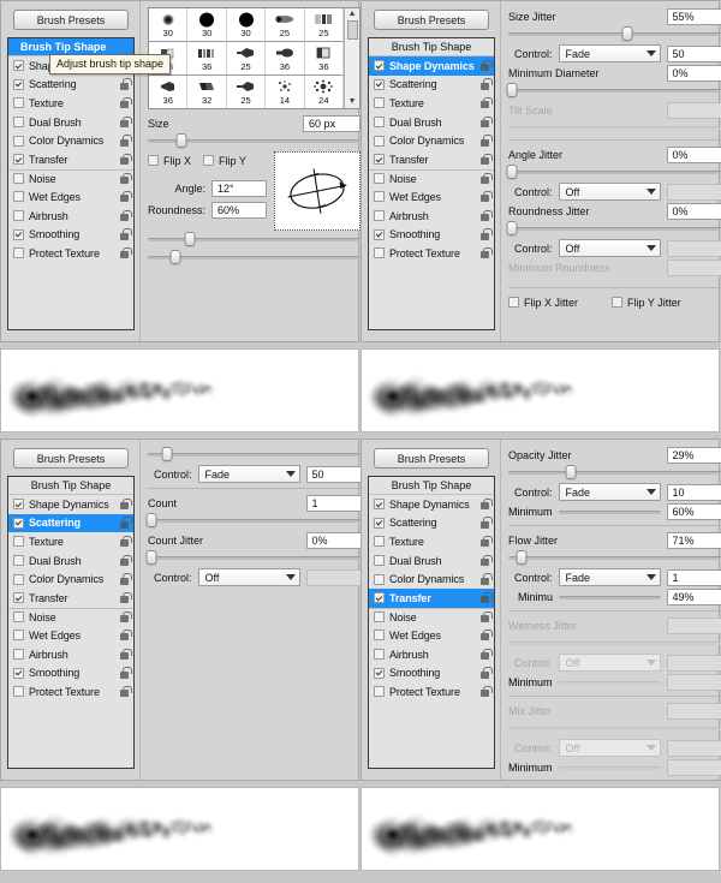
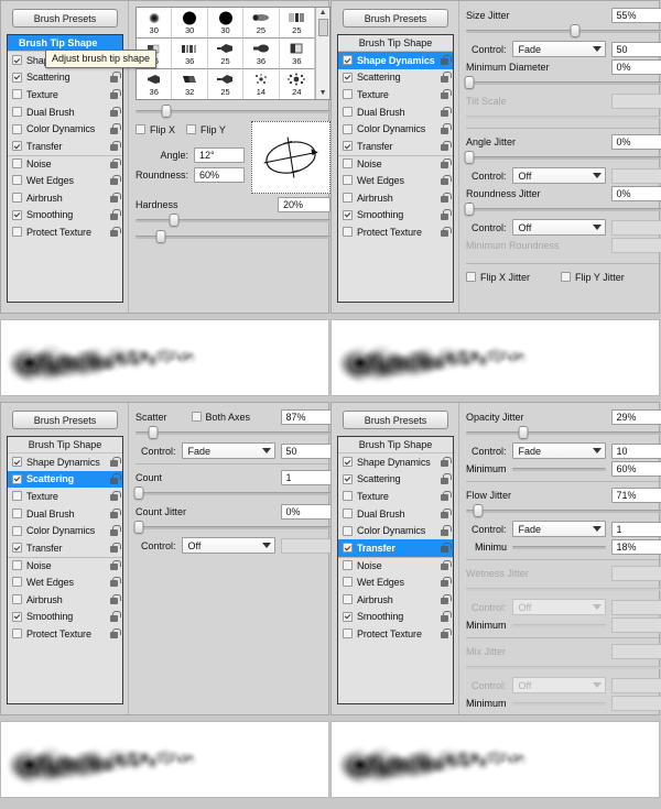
  Brush Presets
  Brush Tip Shape
  Scattering
  Texture
  Dual Brush
  Color Dynamics
  Transfer
  Noise
  Wet Edges
  Airbrush
  Smoothing
  Protect Texture
  30
  30
  30
  25
  25
  36
  25
  36
  36
  36
  32
  25
  14
  24
- Size
- 60 px
  Flip X
  Flip Y
  Angle:
  12°
  Roundness:
  60%
+ Hardness
+ 20%
  Brush Presets
  Brush Tip Shape
  Shape Dynamics
  Scattering
  Texture
  Dual Brush
  Color Dynamics
  Transfer
  Noise
  Wet Edges
  Airbrush
  Smoothing
  Protect Texture
  Size Jitter
  55%
  Control:
  Fade
  50
  Minimum Diameter
  0%
  Tilt Scale
  Angle Jitter
  0%
  Control:
  Off
  Roundness Jitter
  0%
  Control:
  Off
  Minimum Roundness
  Flip X Jitter
  Flip Y Jitter
  Brush Presets
  Brush Tip Shape
  Shape Dynamics
  Scattering
  Texture
  Dual Brush
  Color Dynamics
  Transfer
  Noise
  Wet Edges
  Airbrush
  Smoothing
  Protect Texture
+ Scatter
+ Both Axes
+ 87%
  Control:
  Fade
  50
  Count
  1
  Count Jitter
  0%
  Control:
  Off
  Brush Presets
  Brush Tip Shape
  Shape Dynamics
  Scattering
  Texture
  Dual Brush
  Color Dynamics
  Transfer
  Noise
  Wet Edges
  Airbrush
  Smoothing
  Protect Texture
  Opacity Jitter
  29%
  Control:
  Fade
  10
  Minimum
  60%
  Flow Jitter
  71%
  Control:
  Fade
  1
  Minimu
- 49%
+ 18%
  Wetness Jitter
  Control:
  Off
  Minimum
  Mix Jitter
  Control:
  Off
  Minimum
  Adjust brush tip shape
